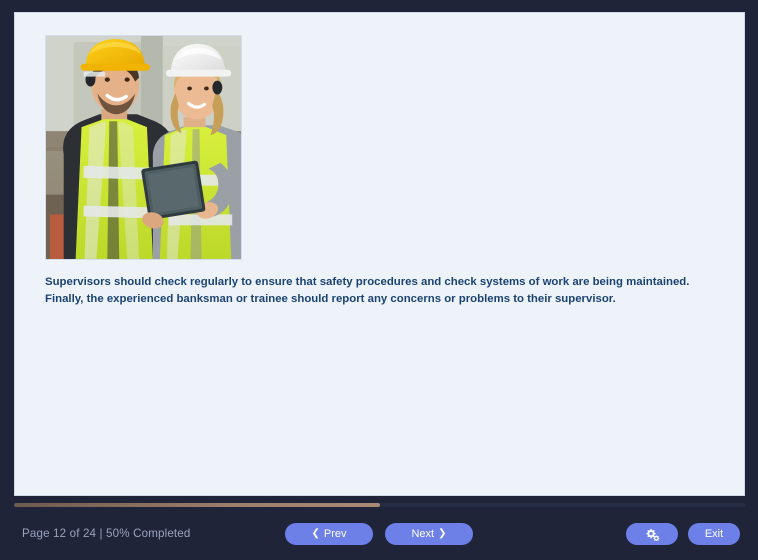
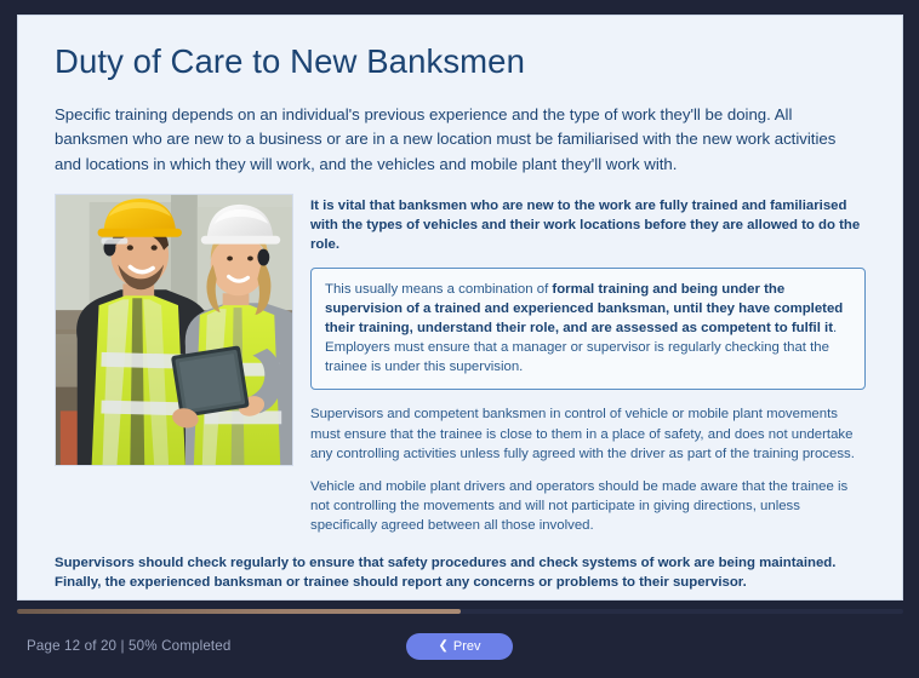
+ Duty of Care to New Banksmen
+ Specific training depends on an individual's previous experience and the type of work they'll be doing. All banksmen who are new to a business or are in a new location must be familiarised with the new work activities and locations in which they will work, and the vehicles and mobile plant they'll work with.
+ It is vital that banksmen who are new to the work are fully trained and familiarised with the types of vehicles and their work locations before they are allowed to do the role.
+ This usually means a combination of formal training and being under the supervision of a trained and experienced banksman, until they have completed their training, understand their role, and are assessed as competent to fulfil it. Employers must ensure that a manager or supervisor is regularly checking that the trainee is under this supervision.
+ Supervisors and competent banksmen in control of vehicle or mobile plant movements must ensure that the trainee is close to them in a place of safety, and does not undertake any controlling activities unless fully agreed with the driver as part of the training process.
+ Vehicle and mobile plant drivers and operators should be made aware that the trainee is not controlling the movements and will not participate in giving directions, unless specifically agreed between all those involved.
  Supervisors should check regularly to ensure that safety procedures and check systems of work are being maintained. Finally, the experienced banksman or trainee should report any concerns or problems to their supervisor.
- Page 12 of 24 | 50% Completed
+ Page 12 of 20 | 50% Completed
  ❮
  Prev
- Next
- ❯
- Exit
